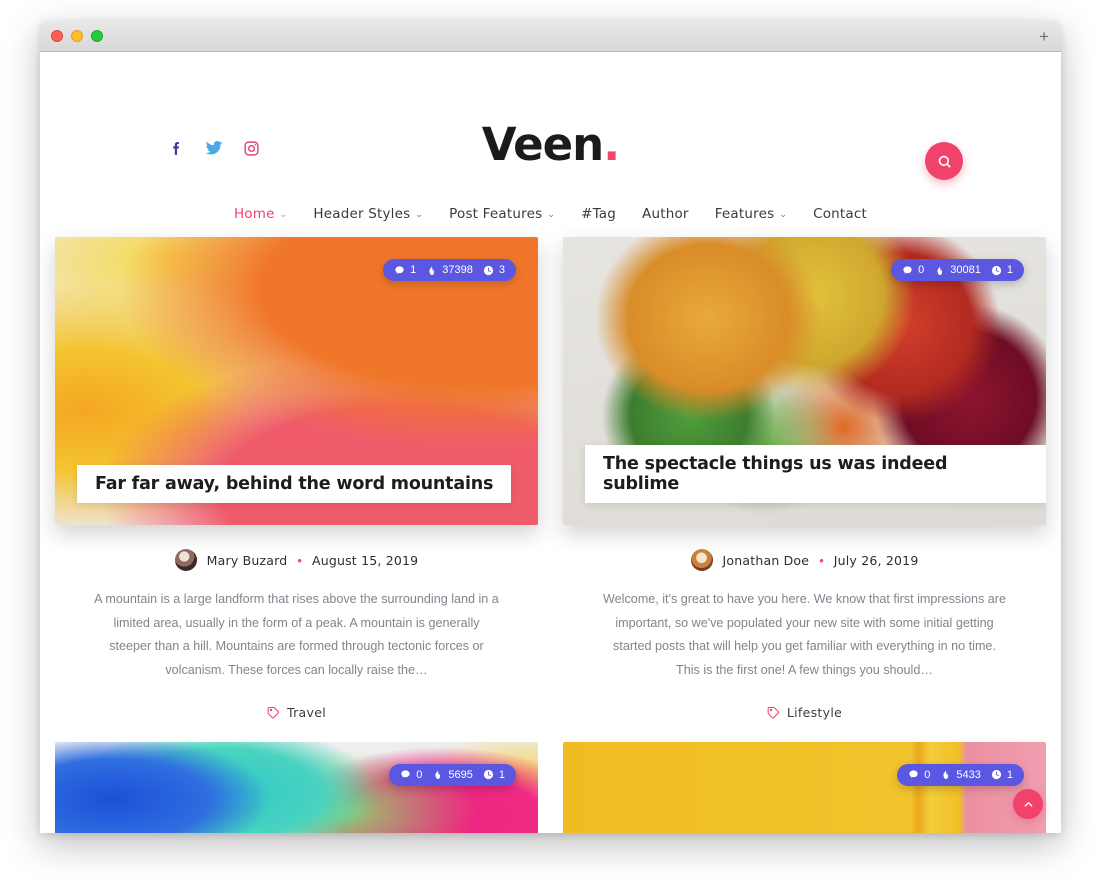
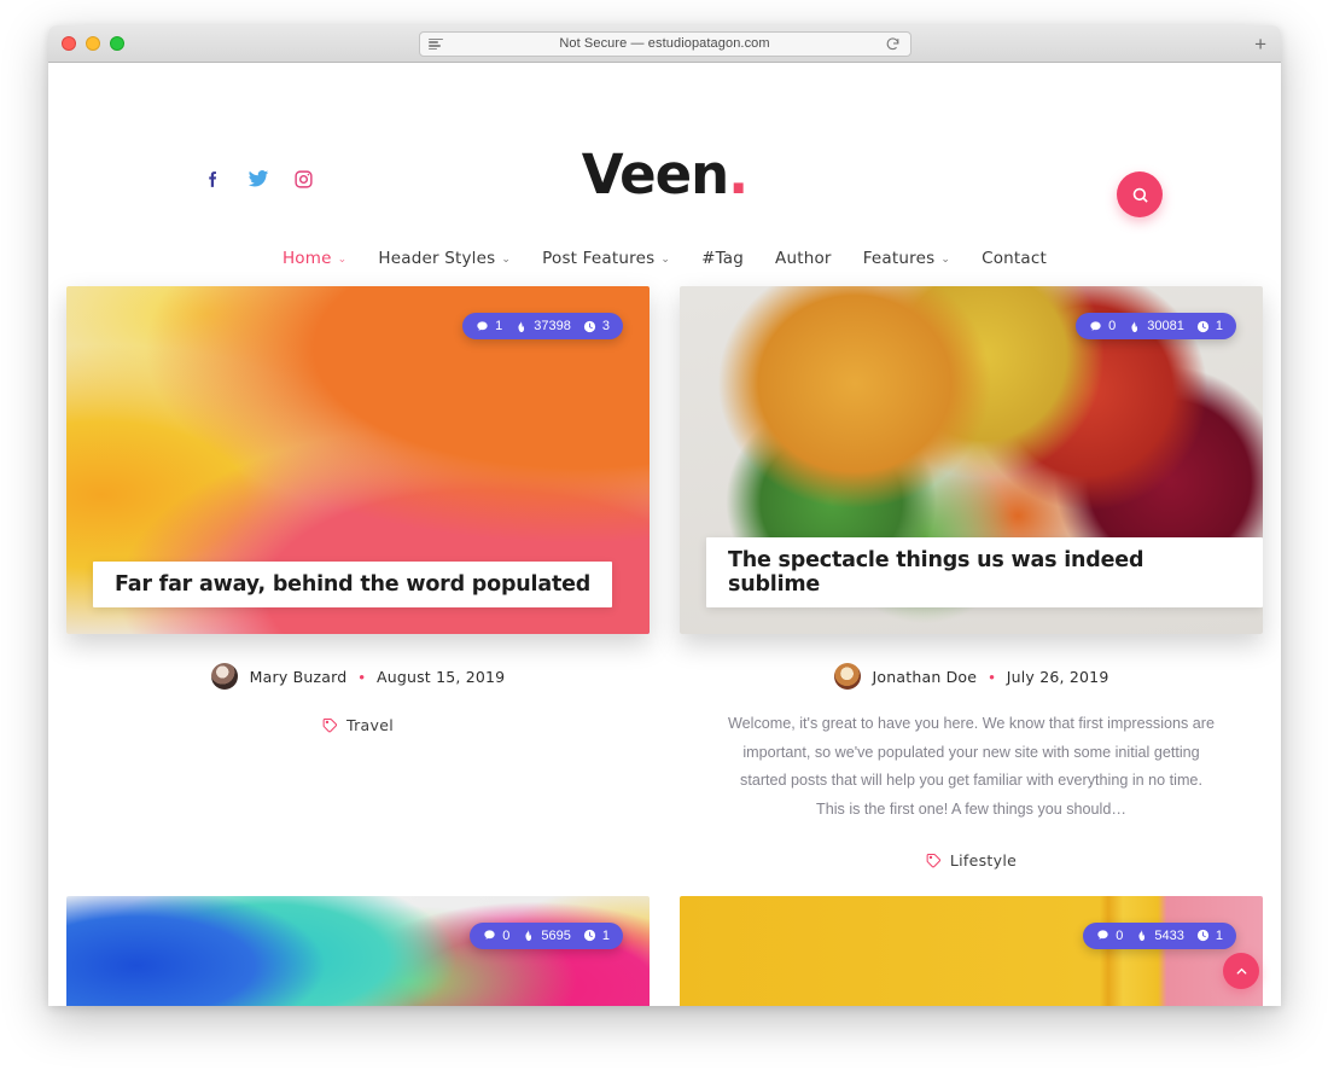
+ Not Secure — estudiopatagon.com
  +
  Veen.
  Home
  ⌄
  Header Styles
  ⌄
  Post Features
  ⌄
  #Tag
  Author
  Features
  ⌄
  Contact
  1
  37398
  3
- Far far away, behind the word mountains
+ Far far away, behind the word populated
  Mary Buzard
  •
  August 15, 2019
- A mountain is a large landform that rises above the surrounding land in a limited area, usually in the form of a peak. A mountain is generally steeper than a hill. Mountains are formed through tectonic forces or volcanism. These forces can locally raise the…
  Travel
  0
  30081
  1
  The spectacle things us was indeed sublime
  Jonathan Doe
  •
  July 26, 2019
  Welcome, it's great to have you here. We know that first impressions are important, so we've populated your new site with some initial getting started posts that will help you get familiar with everything in no time. This is the first one! A few things you should…
  Lifestyle
  0
  5695
  1
  0
  5433
  1
